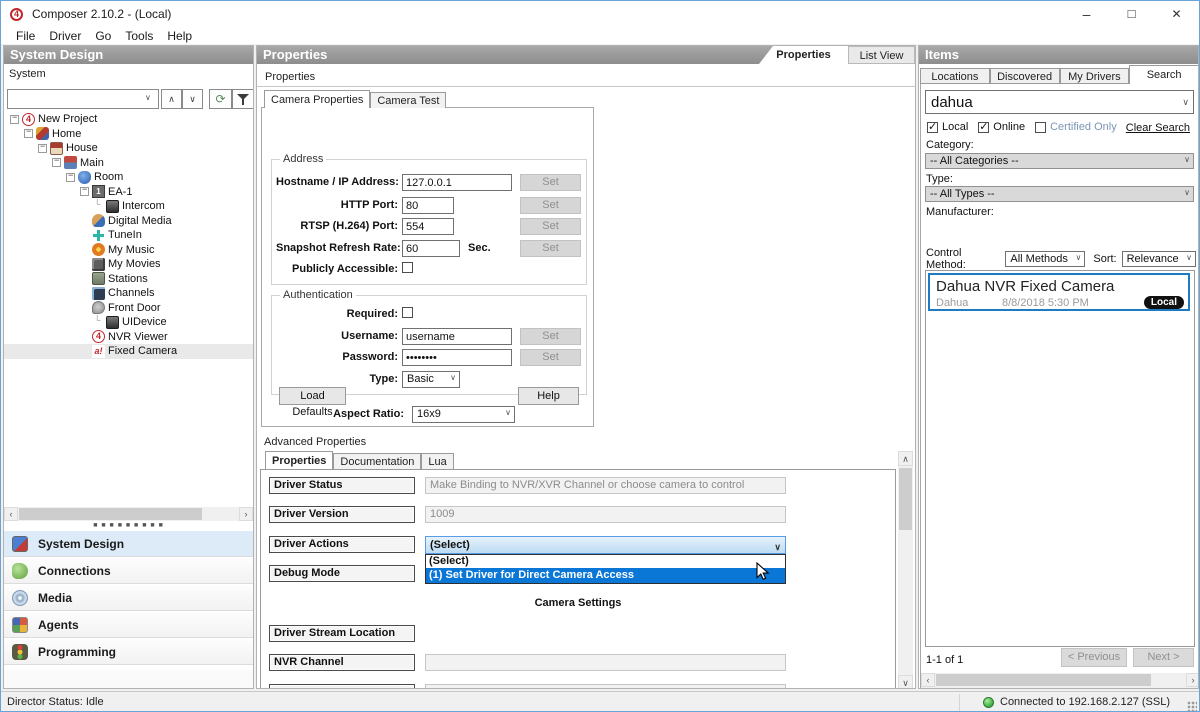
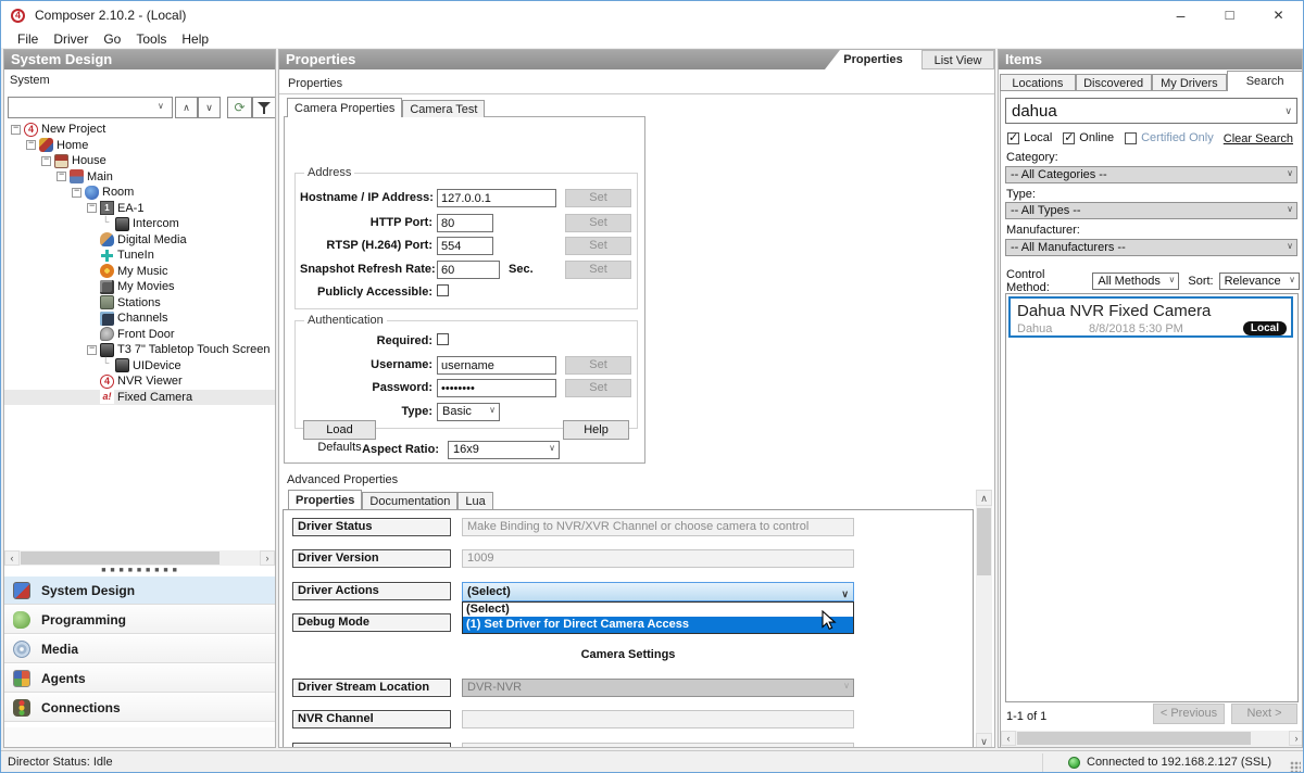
  Composer 2.10.2 - (Local)
  File
  Driver
  Go
  Tools
  Help
  System Design
  System
  ∨
  ∧
  ∨
  New Project
  Home
  House
  Main
  Room
  EA-1
  Intercom
  Digital Media
  TuneIn
  My Music
  My Movies
  Stations
  Channels
  Front Door
+ T3 7" Tabletop Touch Screen
  UIDevice
  NVR Viewer
  Fixed Camera
  ‹
  ›
  System Design
- Connections
+ Programming
  Media
  Agents
- Programming
+ Connections
  Properties
  Properties
  List View
  Properties
  Camera Properties
  Camera Test
  Address
  Hostname / IP Address:
  127.0.0.1
  Set
  HTTP Port:
  80
  Set
  RTSP (H.264) Port:
  554
  Set
  Snapshot Refresh Rate:
  60
  Sec.
  Set
  Publicly Accessible:
  Authentication
  Required:
  Username:
  username
  Set
  Password:
  ••••••••
  Set
  Type:
  Basic
  Aspect Ratio:
  16x9
  Load Defaults
  Help
  Advanced Properties
  Properties
  Documentation
  Lua
  Driver Status
  Make Binding to NVR/XVR Channel or choose camera to control
  Driver Version
  1009
  Driver Actions
  (Select)
  (Select)
  (1) Set Driver for Direct Camera Access
  Debug Mode
  Camera Settings
  Driver Stream Location
+ DVR-NVR
  NVR Channel
  ∧
  ∨
  Items
  Locations
  Discovered
  My Drivers
  Search
  dahua
  ∨
  Local
  Online
  Certified Only
  Clear Search
  Category:
  -- All Categories --
  Type:
  -- All Types --
  Manufacturer:
+ -- All Manufacturers --
  Control Method:
  All Methods
  Sort:
  Relevance
  Dahua NVR Fixed Camera
  Dahua
  8/8/2018 5:30 PM
  Local
  1-1 of 1
  < Previous
  Next >
  ‹
  ›
  Director Status: Idle
  Connected to 192.168.2.127 (SSL)
